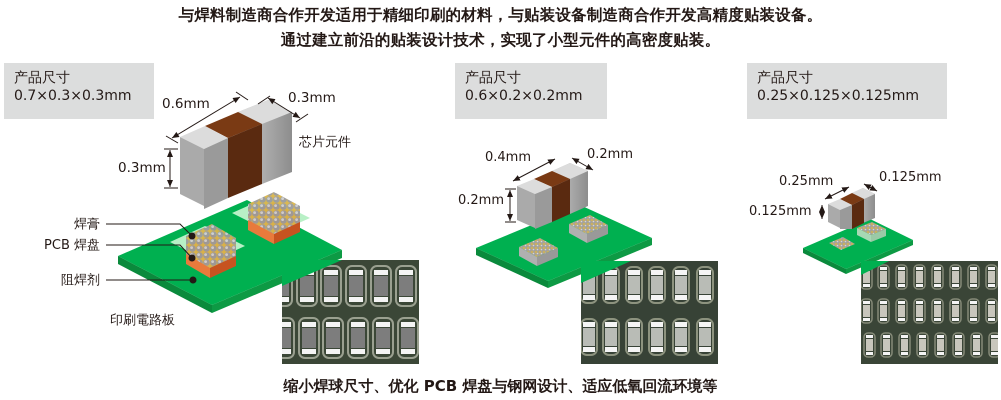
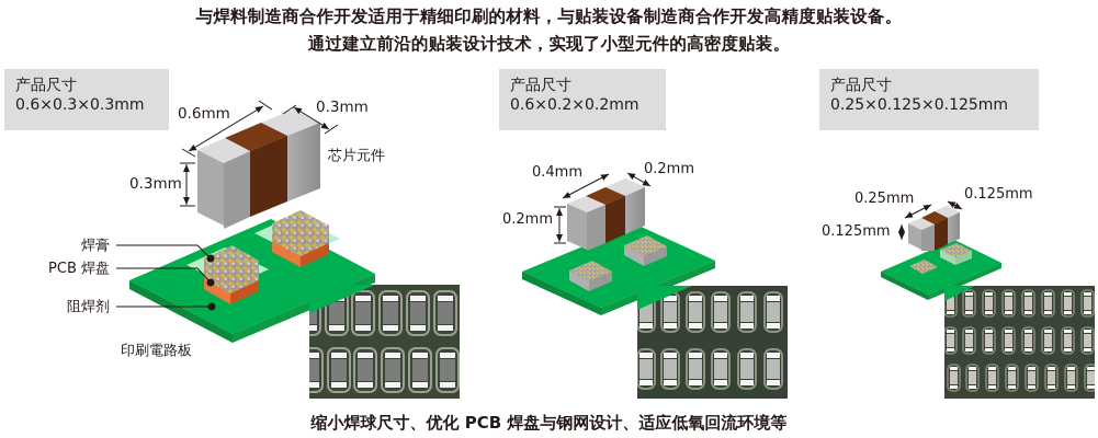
  与焊料制造商合作开发适用于精细印刷的材料，与贴装设备制造商合作开发高精度贴装设备。
  通过建立前沿的贴装设计技术，实现了小型元件的高密度贴装。
  产品尺寸
- 0.7×0.3×0.3mm
+ 0.6×0.3×0.3mm
  产品尺寸
  0.6×0.2×0.2mm
  产品尺寸
  0.25×0.125×0.125mm
  0.6mm
  0.3mm
  0.3mm
  芯片元件
  焊膏
  PCB 焊盘
  阻焊剂
  印刷電路板
  0.4mm
  0.2mm
  0.2mm
  0.25mm
  0.125mm
  0.125mm
  缩小焊球尺寸、优化 PCB 焊盘与钢网设计、适应低氧回流环境等
